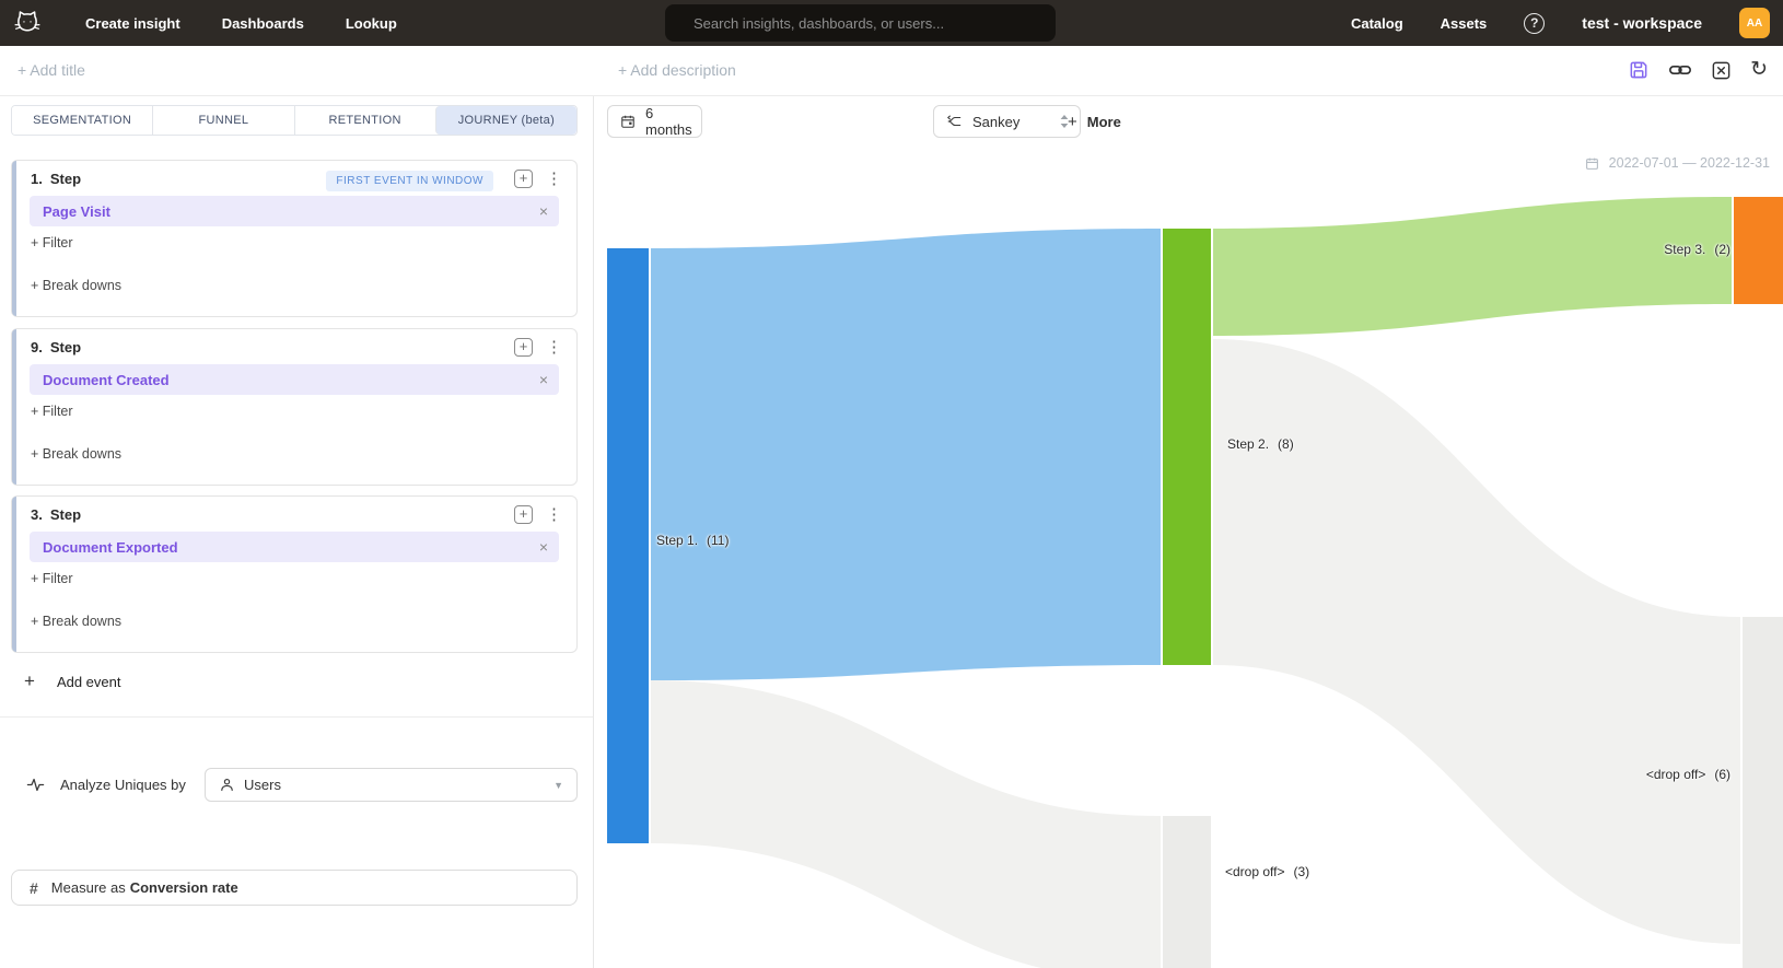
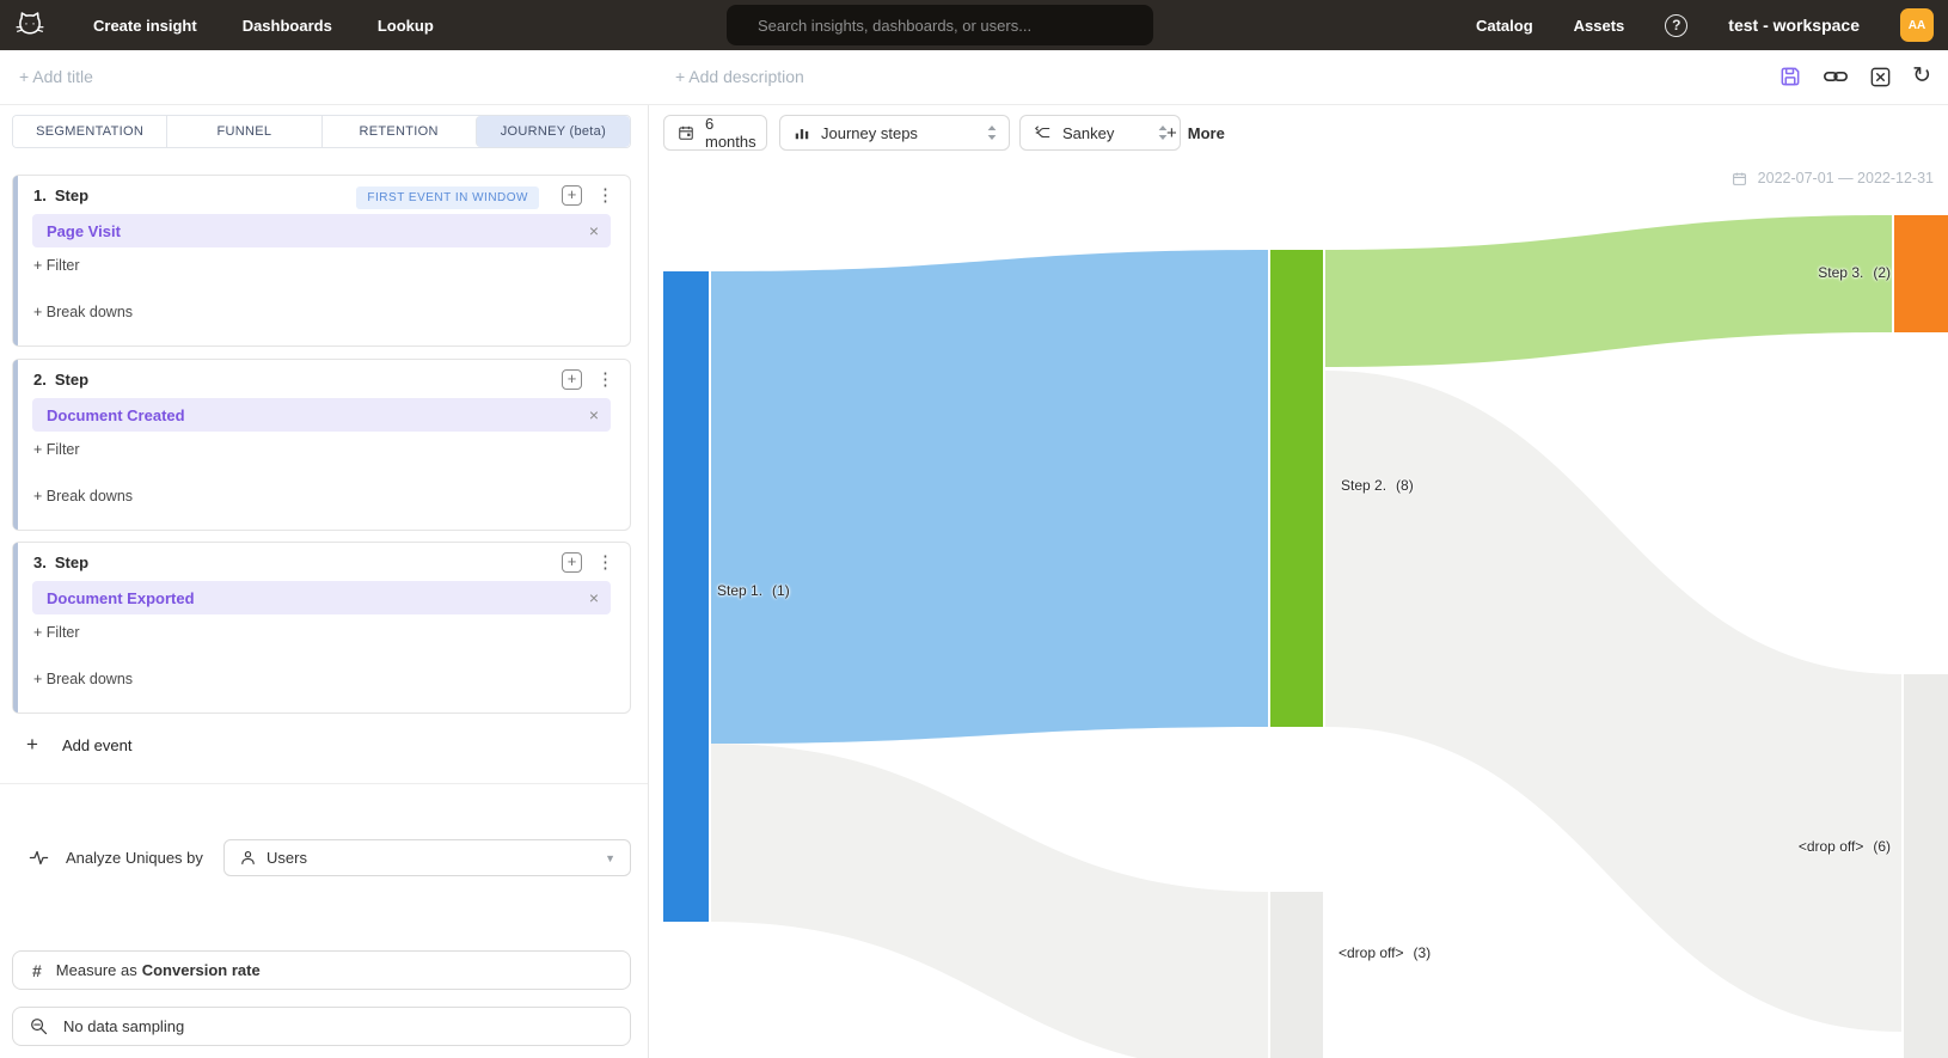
  Create insight
  Dashboards
  Lookup
  Search insights, dashboards, or users...
  Catalog
  Assets
  ?
  test - workspace
  AA
  + Add title
  + Add description
  ↻
  SEGMENTATION
  FUNNEL
  RETENTION
  JOURNEY (beta)
  1.
  Step
  FIRST EVENT IN WINDOW
  +
  ⋮
  Page Visit
  ×
  + Filter
  + Break downs
- 9.
+ 2.
  Step
  +
  ⋮
  Document Created
  ×
  + Filter
  + Break downs
  3.
  Step
  +
  ⋮
  Document Exported
  ×
  + Filter
  + Break downs
  +
  Add event
  Analyze Uniques by
  Users
  ▼
  #
  Measure as
  Conversion rate
+ No data sampling
  6 months
+ Journey steps
  Sankey
  +
  More
  2022-07-01 — 2022-12-31
- Step 1. (11)
+ Step 1. (1)
  Step 2. (8)
  Step 3. (2)
  <drop off> (6)
  <drop off> (3)
